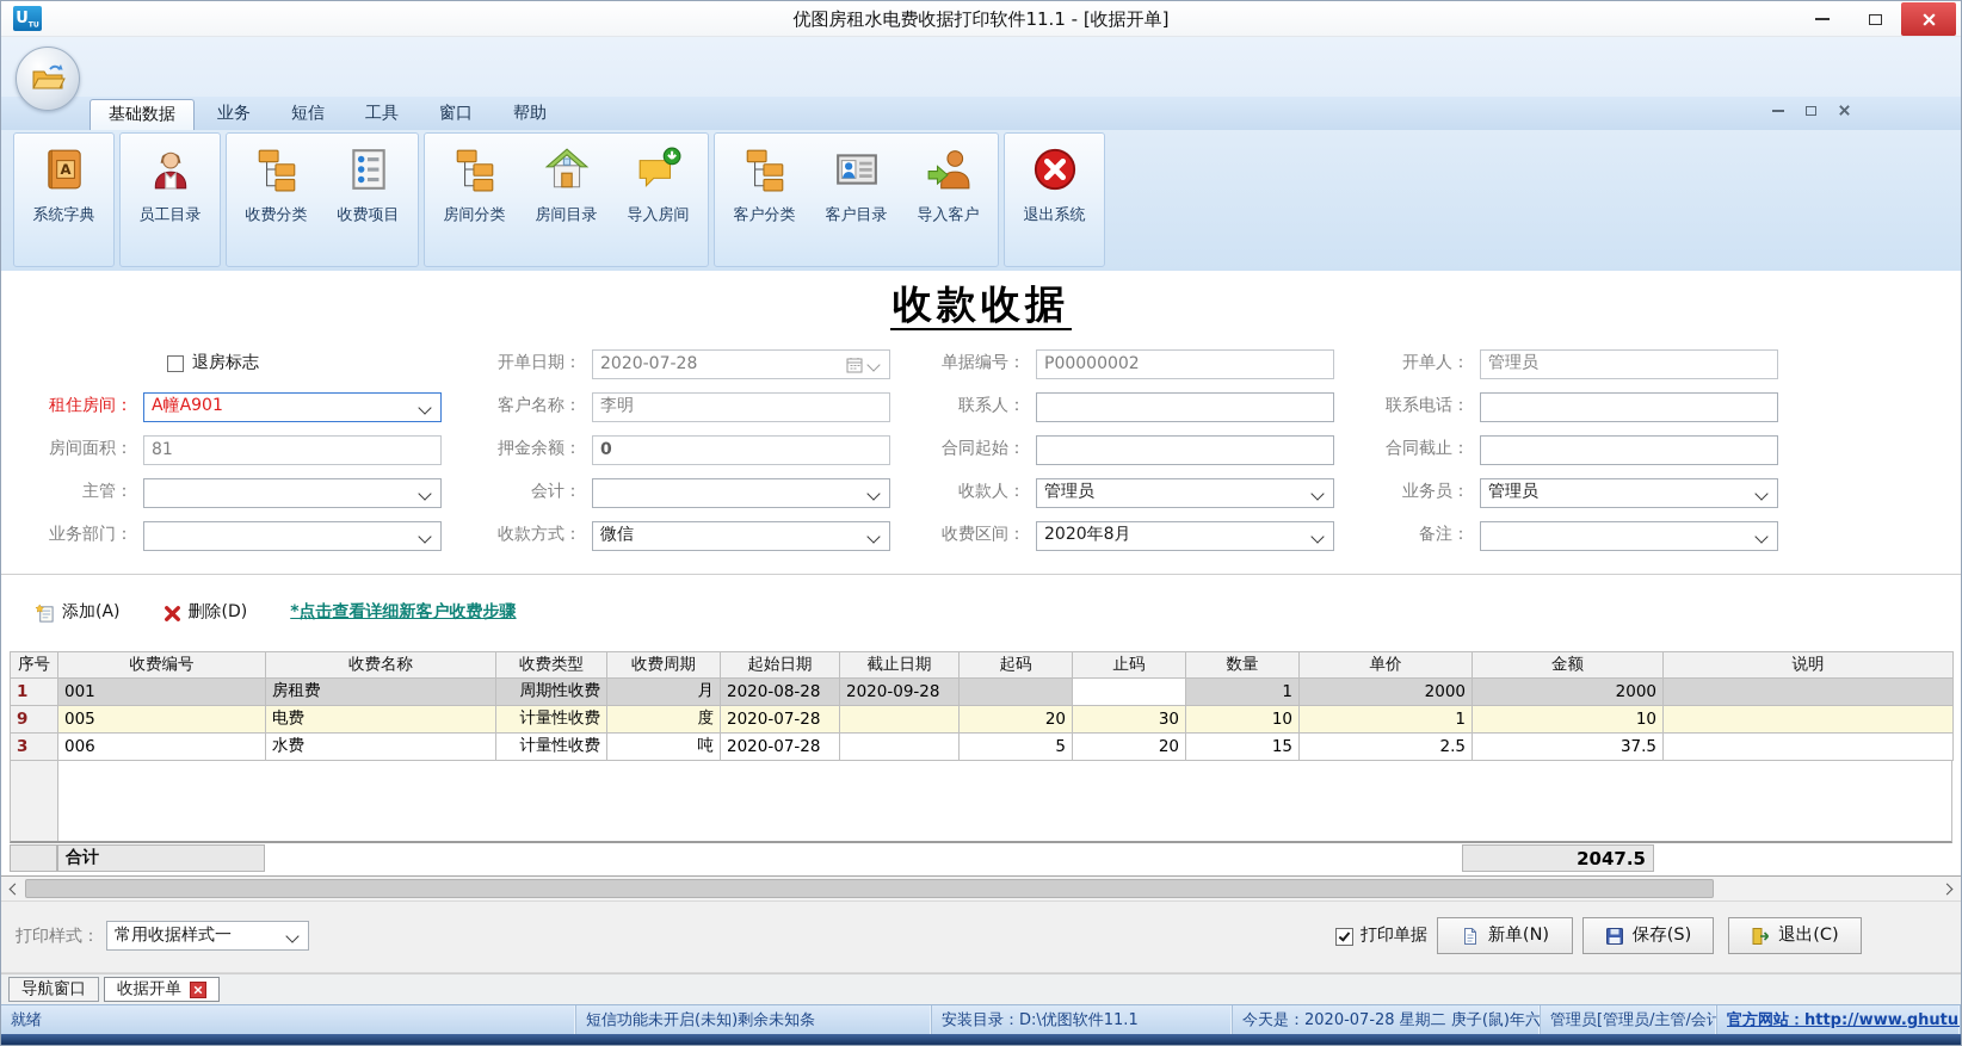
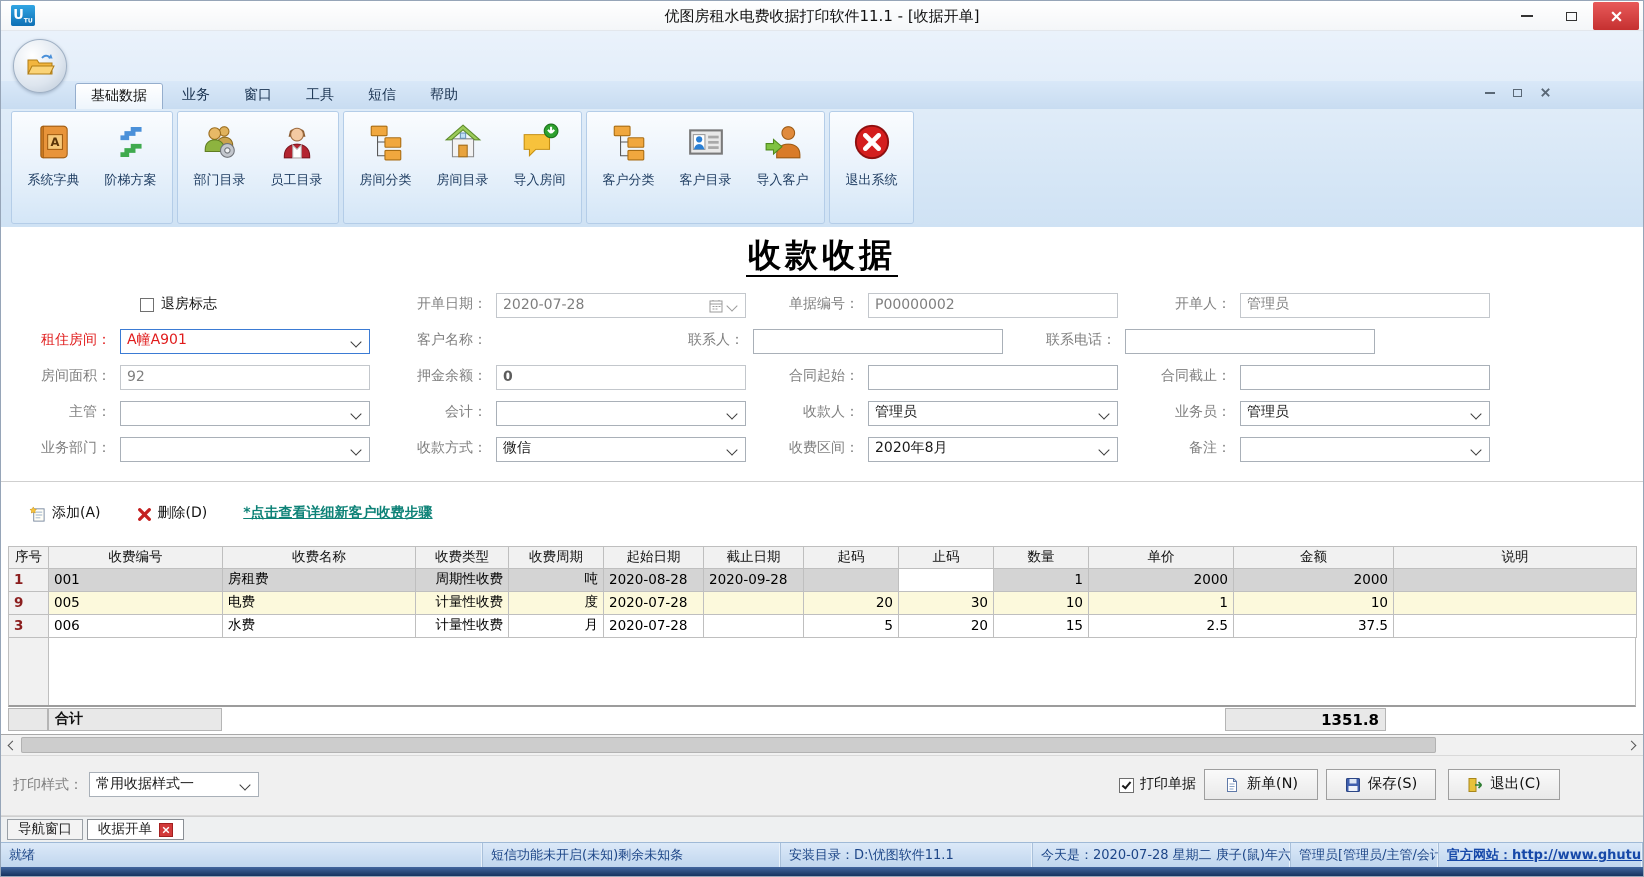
  优图房租水电费收据打印软件11.1 - [收据开单]
  基础数据
  业务
- 短信
+ 窗口
  工具
- 窗口
+ 短信
  帮助
  A
  系统字典
+ 阶梯方案
+ 部门目录
  员工目录
- 收费分类
- 收费项目
  房间分类
  房间目录
  导入房间
  客户分类
  客户目录
  导入客户
  退出系统
  收款收据
  退房标志
  开单日期：
  2020-07-28
  单据编号：
  P00000002
  开单人：
  管理员
  租住房间：
  A幢A901
  客户名称：
- 李明
  联系人：
  联系电话：
  房间面积：
- 81
+ 92
  押金余额：
  0
  合同起始：
  合同截止：
  主管：
  会计：
  收款人：
  管理员
  业务员：
  管理员
  业务部门：
  收款方式：
  微信
  收费区间：
  2020年8月
  备注：
  添加(A)
  删除(D)
  *点击查看详细新客户收费步骤
  序号	收费编号	收费名称	收费类型	收费周期	起始日期	截止日期	起码	止码	数量	单价	金额	说明
- 1	001	房租费	周期性收费	月	2020-08-28	2020-09-28			1	2000	2000
+ 1	001	房租费	周期性收费	吨	2020-08-28	2020-09-28			1	2000	2000
  9	005	电费	计量性收费	度	2020-07-28		20	30	10	1	10
- 3	006	水费	计量性收费	吨	2020-07-28		5	20	15	2.5	37.5
+ 3	006	水费	计量性收费	月	2020-07-28		5	20	15	2.5	37.5
  合计
- 2047.5
+ 1351.8
  打印样式：
  常用收据样式一
  打印单据
  新单(N)
  保存(S)
  退出(C)
  导航窗口
  收据开单
  就绪
  短信功能未开启(未知)剩余未知条
  安装目录：D:\优图软件11.1
  今天是：2020-07-28 星期二 庚子(鼠)年六
  管理员[管理员/主管/会计
  官方网站：http://www.ghutu
